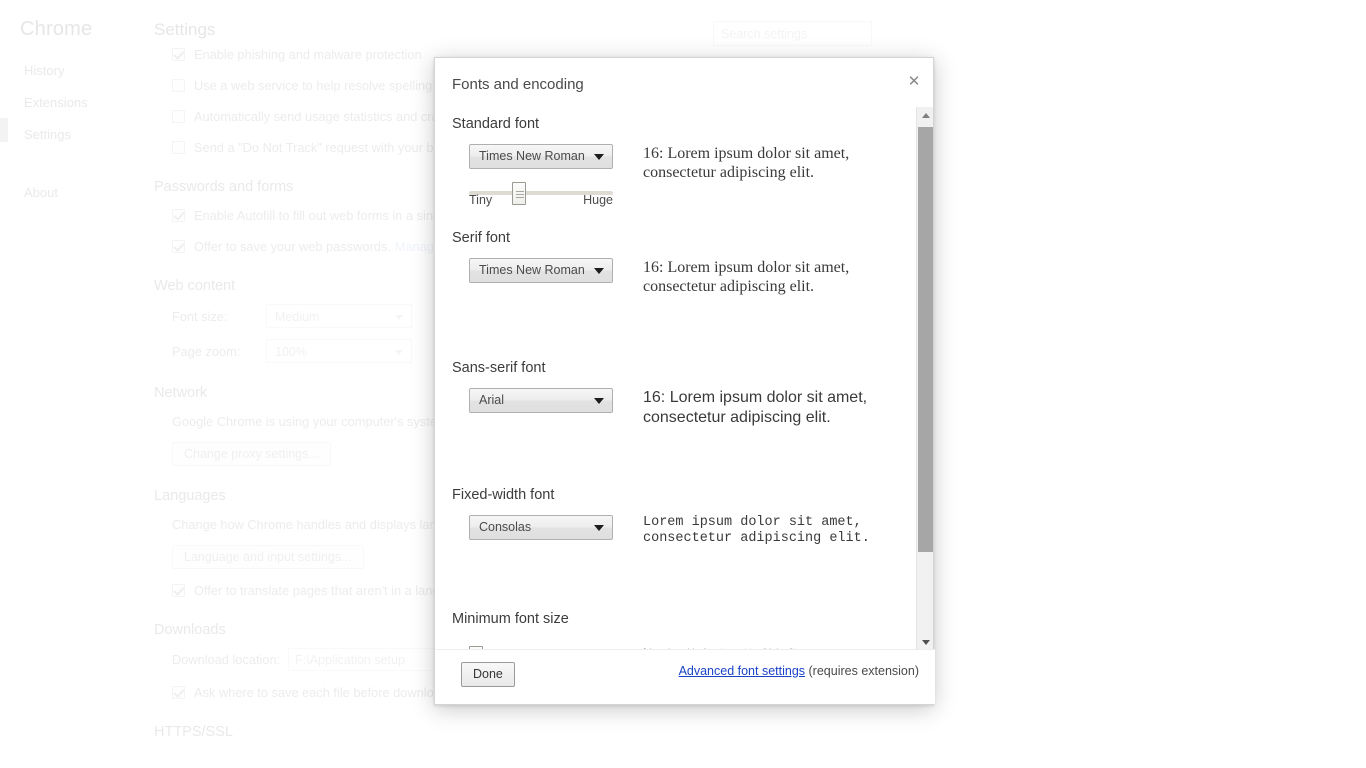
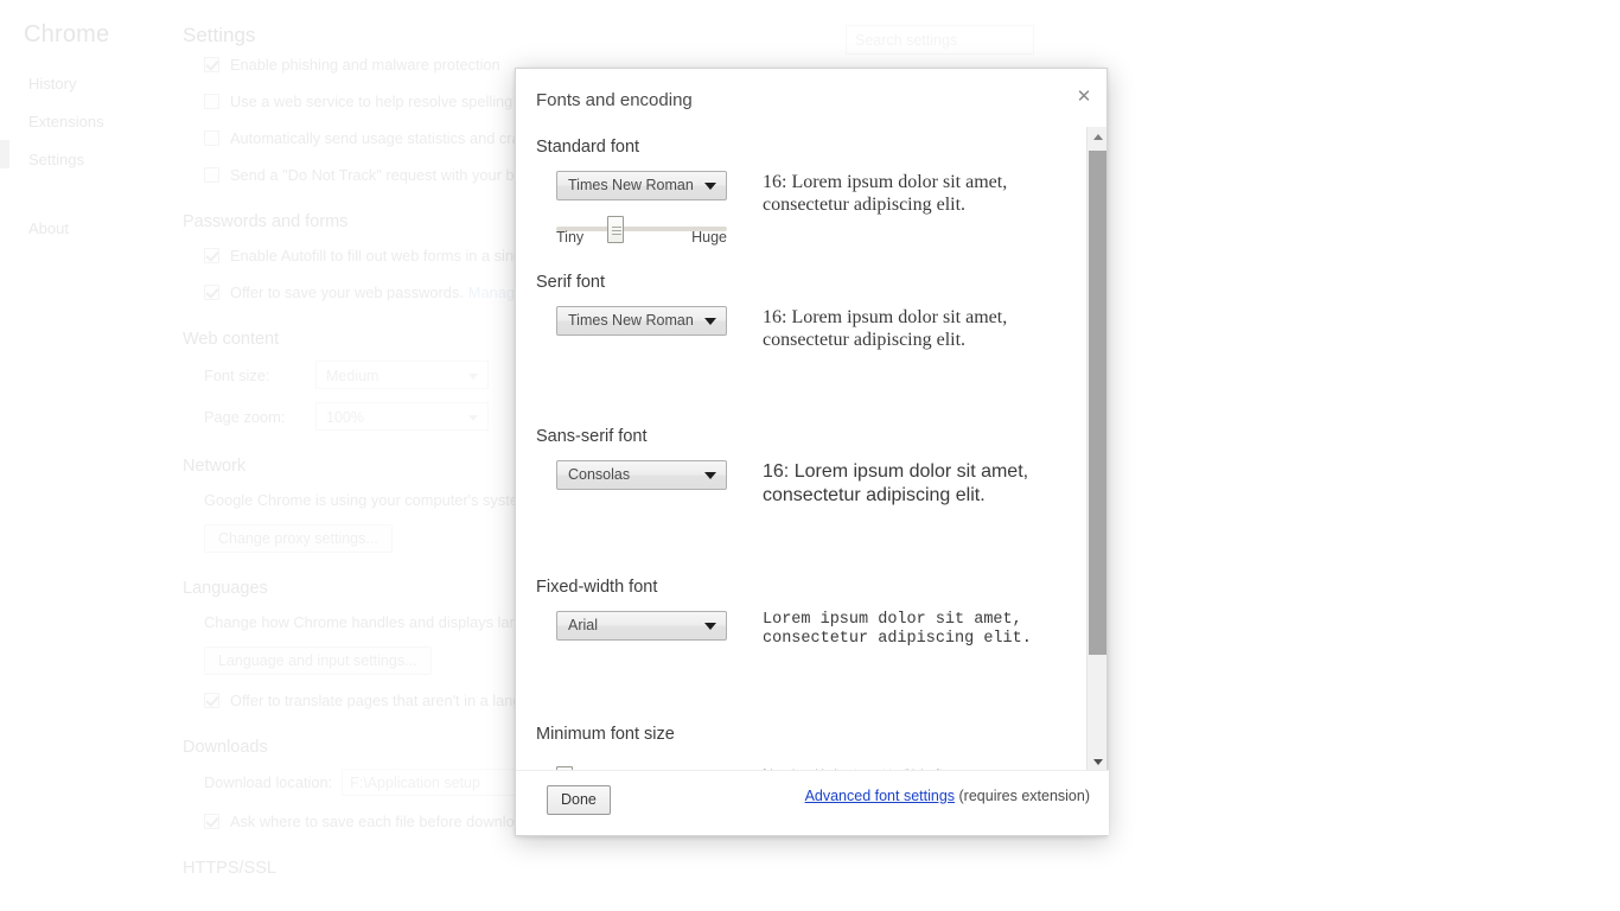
  Chrome
  Settings
  Use a web service to help resolve spelling
  Automatically send usage statistics and cr
  Send a "Do Not Track" request with your b
  Enable Autofill to fill out web forms in a sin
  Manag
  Google Chrome is using your computer's syst
  Change how Chrome handles and displays la
  Offer to translate pages that aren't in a lan
  Ask where to save each file before downlo
  Fonts and encoding
  ✕
  Standard font
  Times New Roman
  Tiny
  Huge
  16: Lorem ipsum dolor sit amet, consectetur adipiscing elit.
  Serif font
  Times New Roman
  16: Lorem ipsum dolor sit amet, consectetur adipiscing elit.
  Sans-serif font
- Arial
+ Consolas
  16: Lorem ipsum dolor sit amet, consectetur adipiscing elit.
  Fixed-width font
- Consolas
+ Arial
  Lorem ipsum dolor sit amet, consectetur adipiscing elit.
  Minimum font size
  Done
  Advanced font settings (requires extension)
